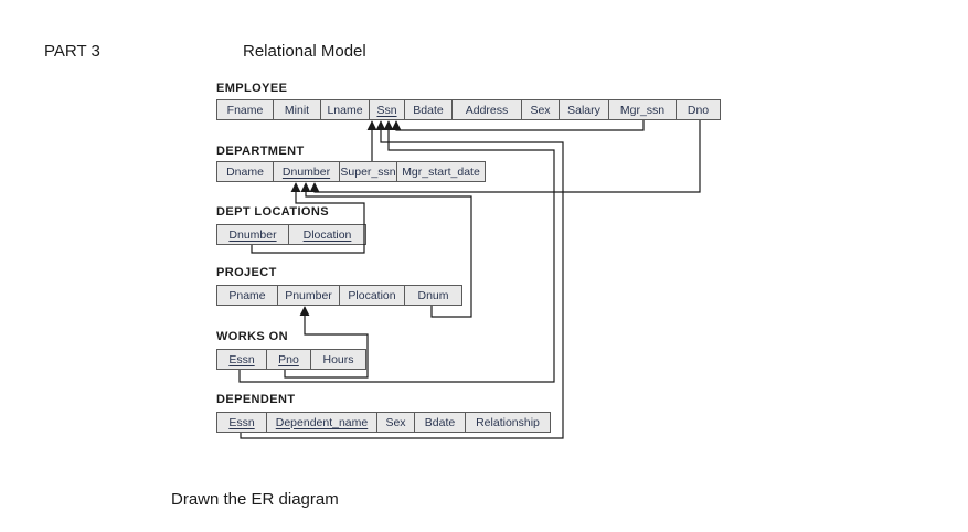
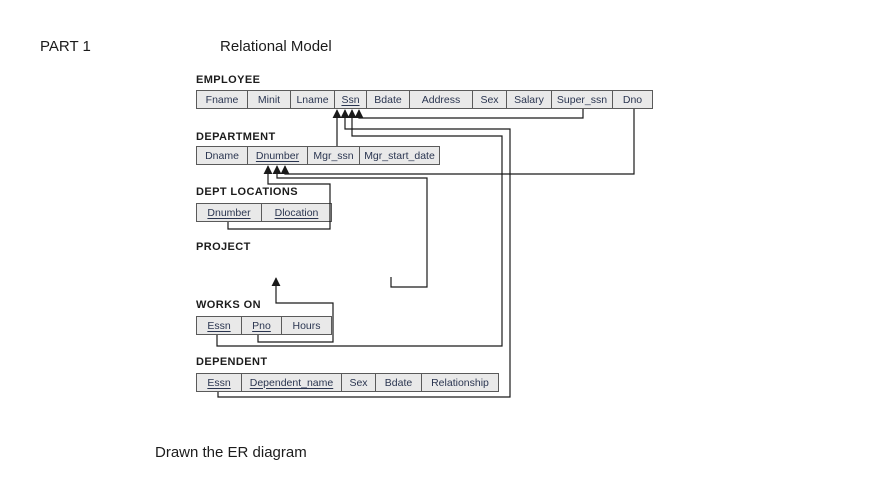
- PART 3
+ PART 1
  Relational Model
  EMPLOYEE
  DEPARTMENT
  DEPT LOCATIONS
  PROJECT
  WORKS ON
  DEPENDENT
  Fname
  Minit
  Lname
  Ssn
  Bdate
  Address
  Sex
  Salary
- Mgr_ssn
+ Super_ssn
  Dno
  Dname
  Dnumber
- Super_ssn
+ Mgr_ssn
  Mgr_start_date
  Dnumber
  Dlocation
- Pname
- Pnumber
- Plocation
- Dnum
  Essn
  Pno
  Hours
  Essn
  Dependent_name
  Sex
  Bdate
  Relationship
  Drawn the ER diagram
